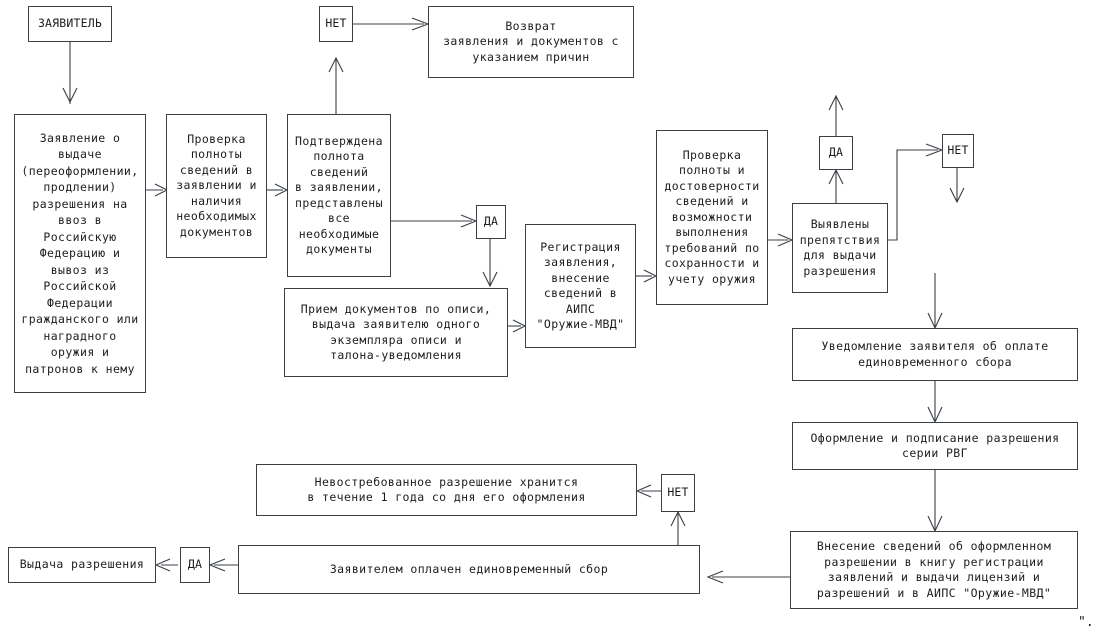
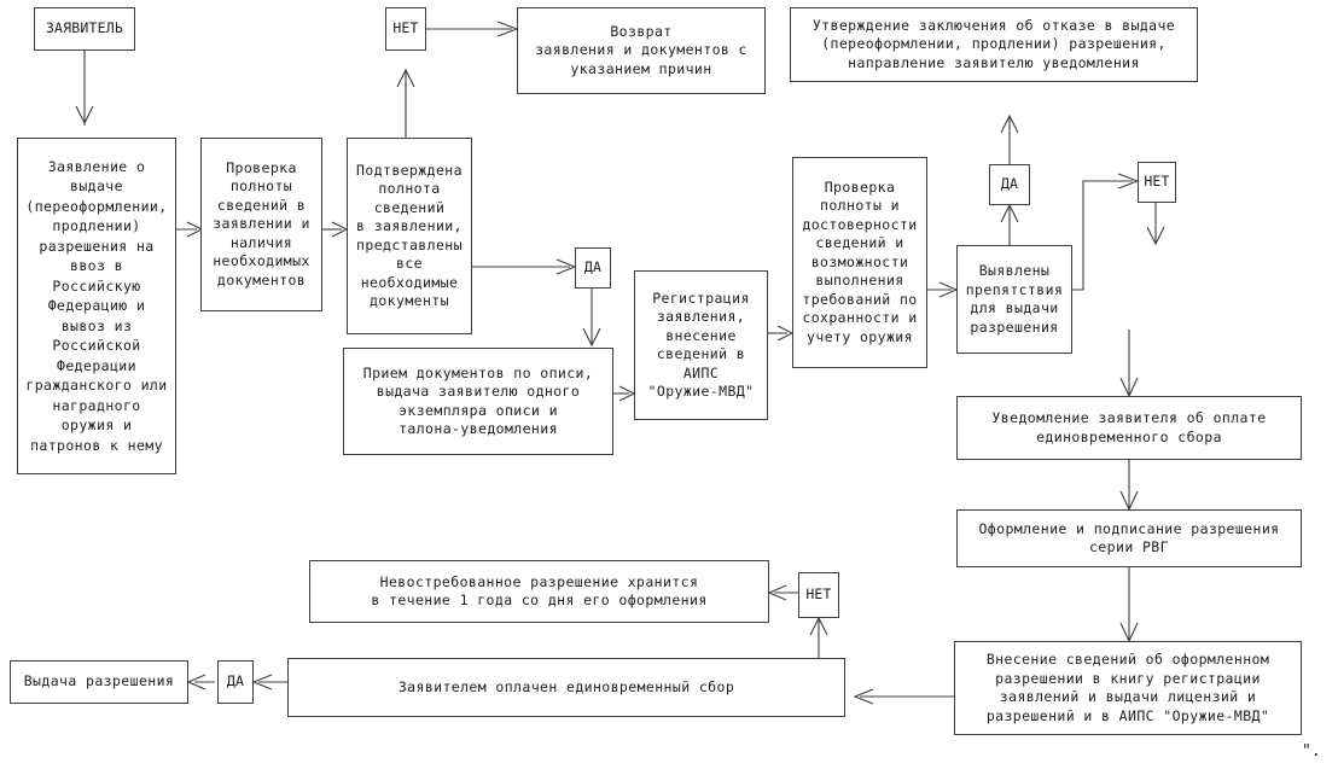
  ЗАЯВИТЕЛЬ
  Заявление о
  выдаче
  (переоформлении,
  продлении)
  разрешения на
  ввоз в
  Российскую
  Федерацию и
  вывоз из
  Российской
  Федерации
  гражданского или
  наградного
  оружия и
  патронов к нему
  Проверка
  полноты
  сведений в
  заявлении и
  наличия
  необходимых
  документов
  Подтверждена
  полнота
  сведений
  в заявлении,
  представлены
  все
  необходимые
  документы
  НЕТ
  Возврат
  заявления и документов с
  указанием причин
+ Утверждение заключения об отказе в выдаче
+ (переоформлении, продлении) разрешения,
+ направление заявителю уведомления
  ДА
  Прием документов по описи,
  выдача заявителю одного
  экземпляра описи и
  талона-уведомления
  Регистрация
  заявления,
  внесение
  сведений в
  АИПС
  "Оружие-МВД"
  Проверка
  полноты и
  достоверности
  сведений и
  возможности
  выполнения
  требований по
  сохранности и
  учету оружия
  ДА
  Выявлены
  препятствия
  для выдачи
  разрешения
  НЕТ
  Уведомление заявителя об оплате
  единовременного сбора
  Оформление и подписание разрешения
  серии РВГ
  Внесение сведений об оформленном
  разрешении в книгу регистрации
  заявлений и выдачи лицензий и
  разрешений и в АИПС "Оружие-МВД"
  Заявителем оплачен единовременный сбор
  НЕТ
  Невостребованное разрешение хранится
  в течение 1 года со дня его оформления
  ДА
  Выдача разрешения
  ".
